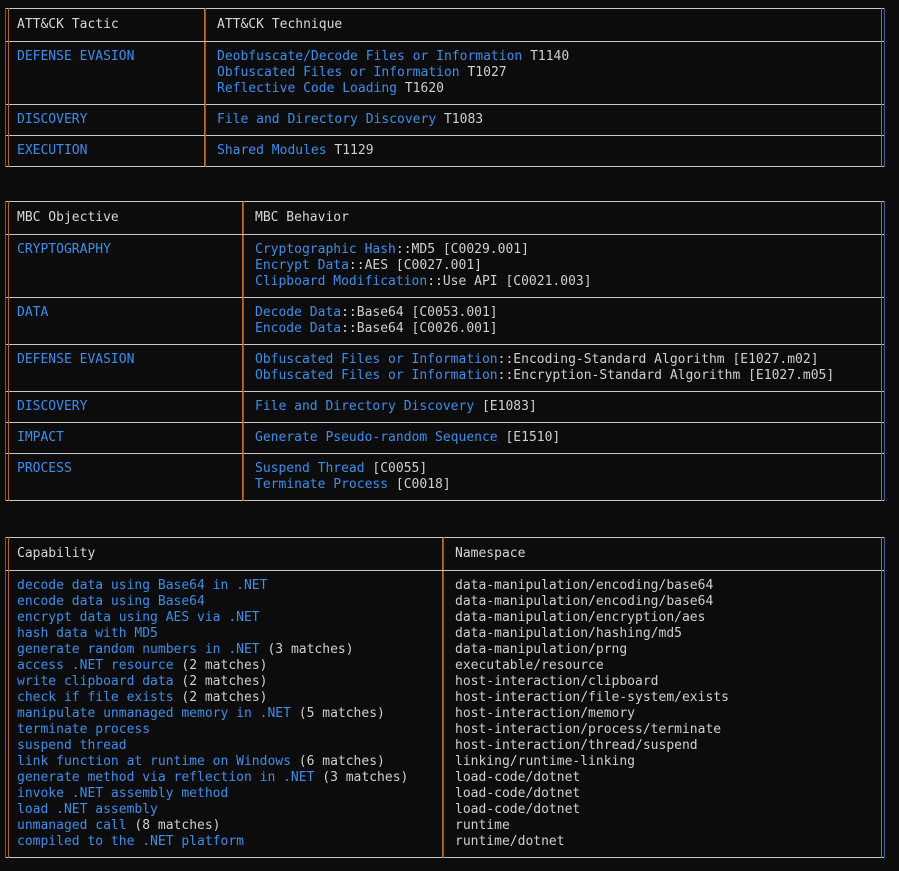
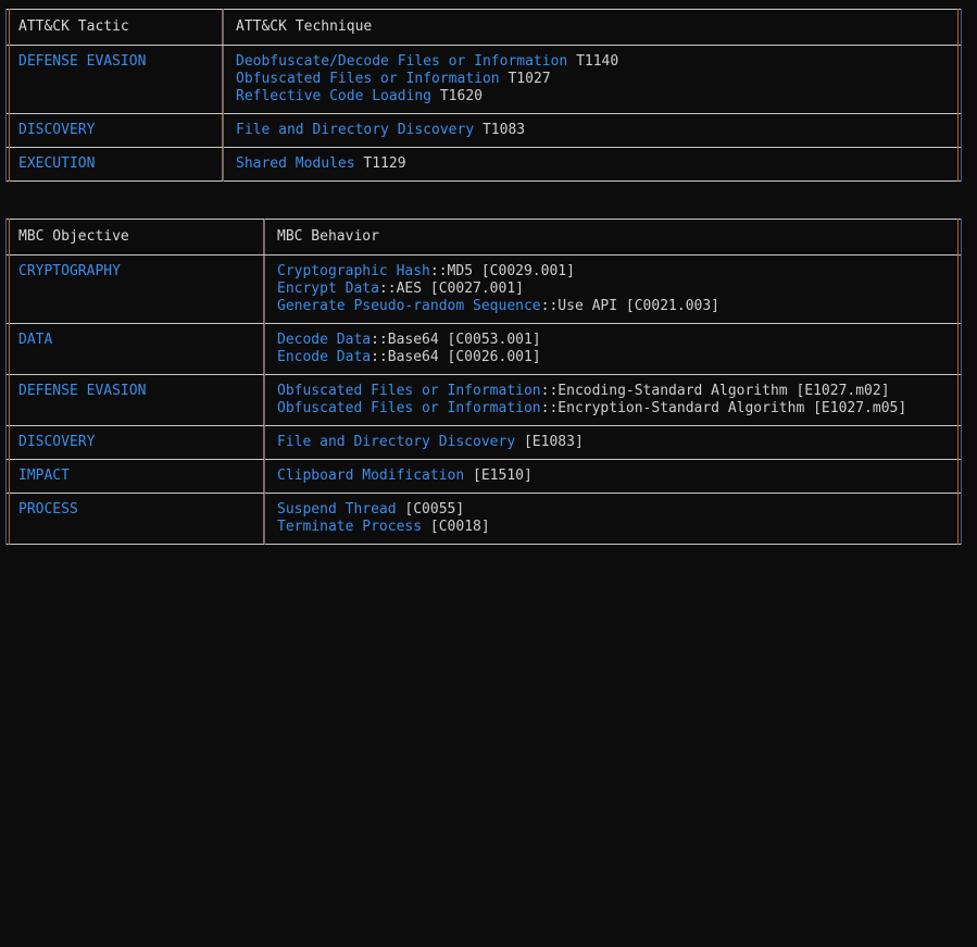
  ATT&CK Tactic	ATT&CK Technique
  DEFENSE EVASION	Deobfuscate/Decode Files or Information T1140Obfuscated Files or Information T1027Reflective Code Loading T1620
  DISCOVERY	File and Directory Discovery T1083
  EXECUTION	Shared Modules T1129
  MBC Objective	MBC Behavior
- CRYPTOGRAPHY	Cryptographic Hash::MD5 [C0029.001]Encrypt Data::AES [C0027.001]Clipboard Modification::Use API [C0021.003]
+ CRYPTOGRAPHY	Cryptographic Hash::MD5 [C0029.001]Encrypt Data::AES [C0027.001]Generate Pseudo-random Sequence::Use API [C0021.003]
  DATA	Decode Data::Base64 [C0053.001]Encode Data::Base64 [C0026.001]
  DEFENSE EVASION	Obfuscated Files or Information::Encoding-Standard Algorithm [E1027.m02]Obfuscated Files or Information::Encryption-Standard Algorithm [E1027.m05]
  DISCOVERY	File and Directory Discovery [E1083]
- IMPACT	Generate Pseudo-random Sequence [E1510]
+ IMPACT	Clipboard Modification [E1510]
  PROCESS	Suspend Thread [C0055]Terminate Process [C0018]
- Capability	Namespace
- decode data using Base64 in .NETencode data using Base64encrypt data using AES via .NEThash data with MD5generate random numbers in .NET (3 matches)access .NET resource (2 matches)write clipboard data (2 matches)check if file exists (2 matches)manipulate unmanaged memory in .NET (5 matches)terminate processsuspend threadlink function at runtime on Windows (6 matches)generate method via reflection in .NET (3 matches)invoke .NET assembly methodload .NET assemblyunmanaged call (8 matches)compiled to the .NET platform	data-manipulation/encoding/base64data-manipulation/encoding/base64data-manipulation/encryption/aesdata-manipulation/hashing/md5data-manipulation/prngexecutable/resourcehost-interaction/clipboardhost-interaction/file-system/existshost-interaction/memoryhost-interaction/process/terminatehost-interaction/thread/suspendlinking/runtime-linkingload-code/dotnetload-code/dotnetload-code/dotnetruntimeruntime/dotnet
